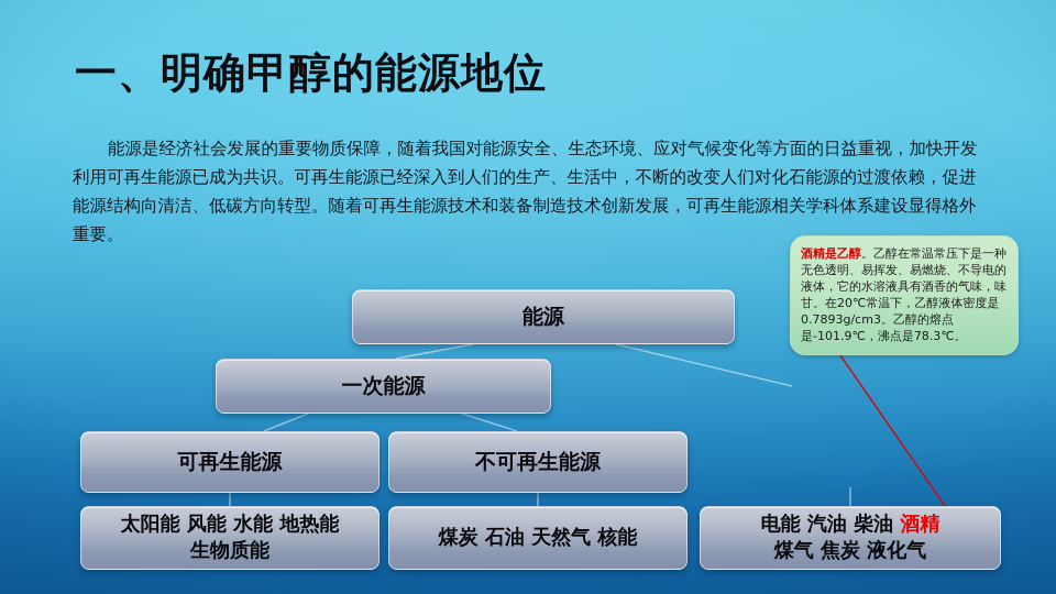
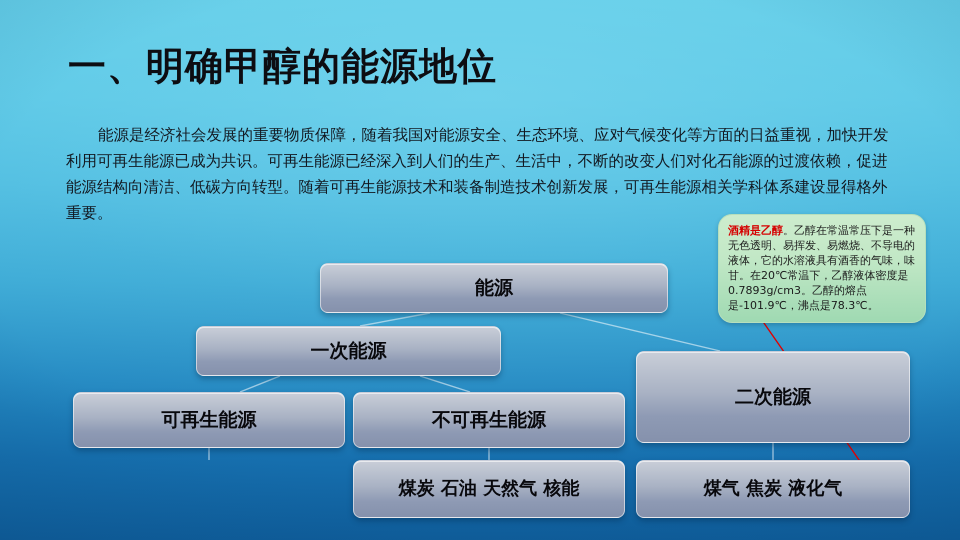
  一、明确甲醇的能源地位
  能源是经济社会发展的重要物质保障，随着我国对能源安全、生态环境、应对气候变化等方面的日益重视，加快开发利用可再生能源已成为共识。可再生能源已经深入到人们的生产、生活中，不断的改变人们对化石能源的过渡依赖，促进能源结构向清洁、低碳方向转型。随着可再生能源技术和装备制造技术创新发展，可再生能源相关学科体系建设显得格外重要。
  酒精是乙醇。乙醇在常温常压下是一种无色透明、易挥发、易燃烧、不导电的液体，它的水溶液具有酒香的气味，味甘。在20℃常温下，乙醇液体密度是0.7893g/cm3。乙醇的熔点是-101.9℃，沸点是78.3℃。
  能源
  一次能源
+ 二次能源
  可再生能源
  不可再生能源
- 太阳能 风能 水能 地热能
- 生物质能
  煤炭 石油 天然气 核能
- 电能 汽油 柴油 酒精
  煤气 焦炭 液化气
